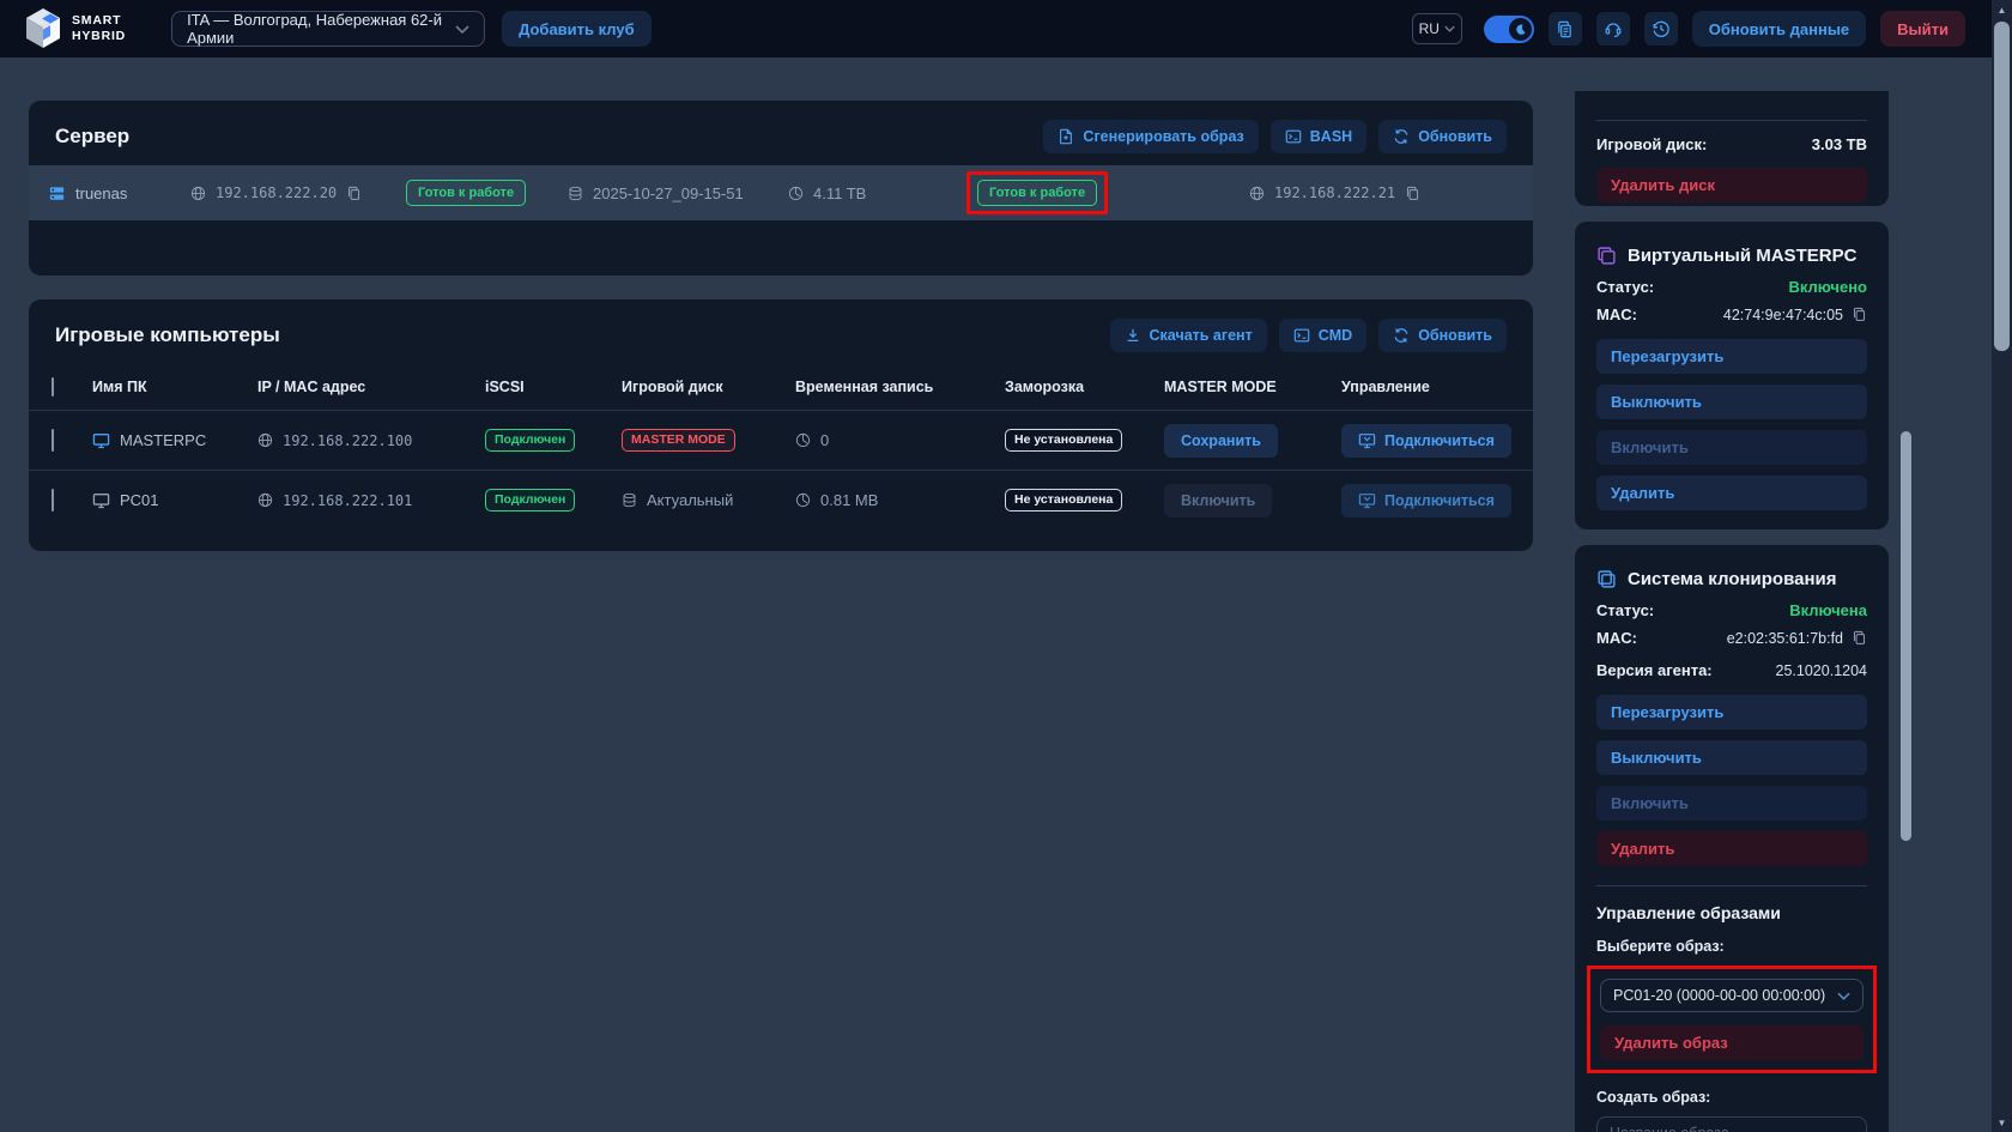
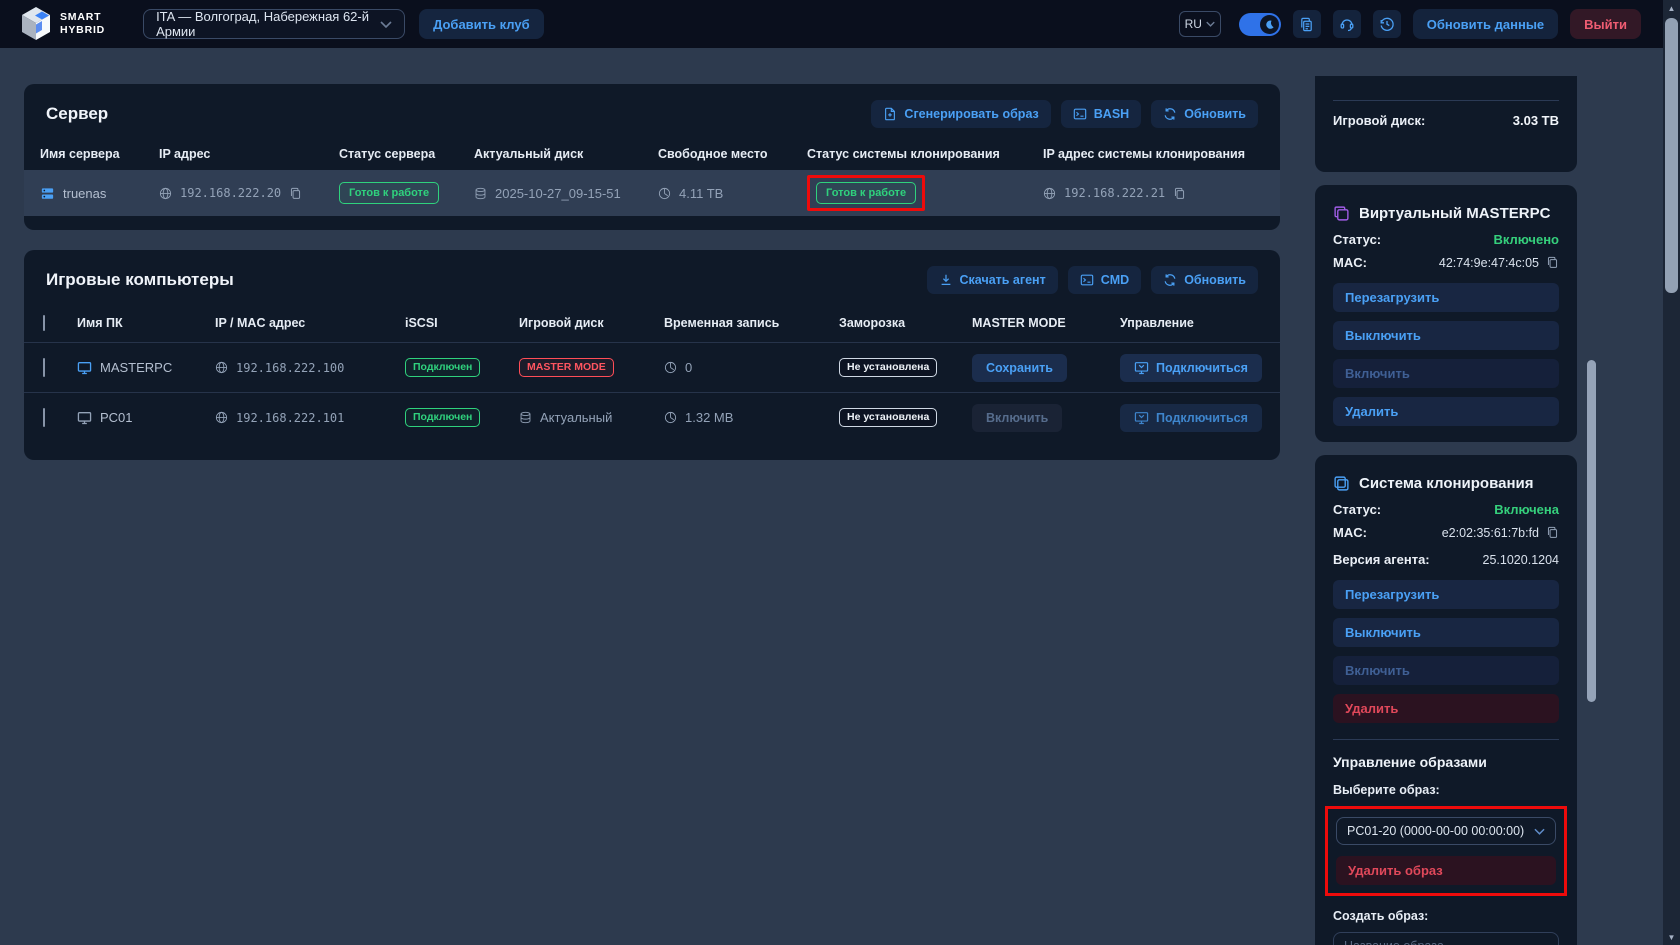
  SMART
  HYBRID
  ITA — Волгоград, Набережная 62-й Армии
  Добавить клуб
  RU
  Обновить данные
  Выйти
  Сервер
  Сгенерировать образ
  BASH
  Обновить
+ Имя сервера
+ IP адрес
+ Статус сервера
+ Актуальный диск
+ Свободное место
+ Статус системы клонирования
+ IP адрес системы клонирования
  truenas
  192.168.222.20
  Готов к работе
  2025-10-27_09-15-51
  4.11 TB
  Готов к работе
  192.168.222.21
  Игровые компьютеры
  Скачать агент
  CMD
  Обновить
  Имя ПК
  IP / MAC адрес
  iSCSI
  Игровой диск
  Временная запись
  Заморозка
  MASTER MODE
  Управление
  MASTERPC
  192.168.222.100
  Подключен
  MASTER MODE
  0
  Не установлена
  Сохранить
  Подключиться
  PC01
  192.168.222.101
  Подключен
  Актуальный
- 0.81 MB
+ 1.32 MB
  Не установлена
  Включить
  Подключиться
  Игровой диск:
  3.03 TB
- Удалить диск
  Виртуальный MASTERPC
  Статус:
  Включено
  MAC:
  42:74:9e:47:4c:05
  Перезагрузить
  Выключить
  Включить
  Удалить
  Система клонирования
  Статус:
  Включена
  MAC:
  e2:02:35:61:7b:fd
  Версия агента:
  25.1020.1204
  Перезагрузить
  Выключить
  Включить
  Удалить
  Управление образами
  Выберите образ:
  PC01-20 (0000-00-00 00:00:00)
  Удалить образ
  Создать образ:
  ▲
  ▼
